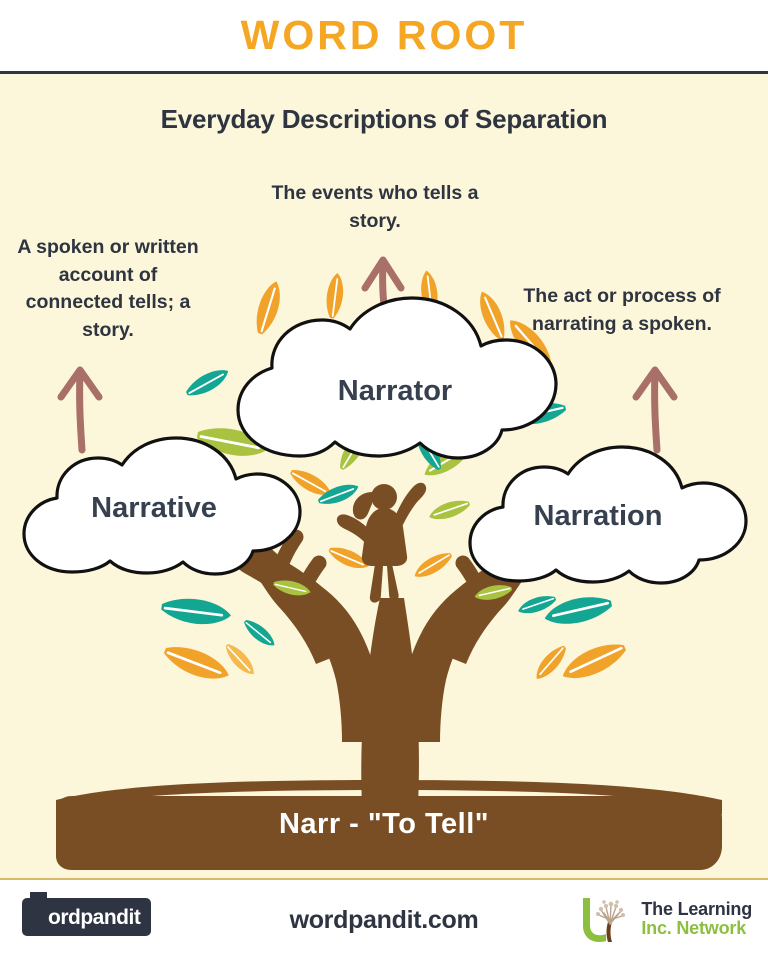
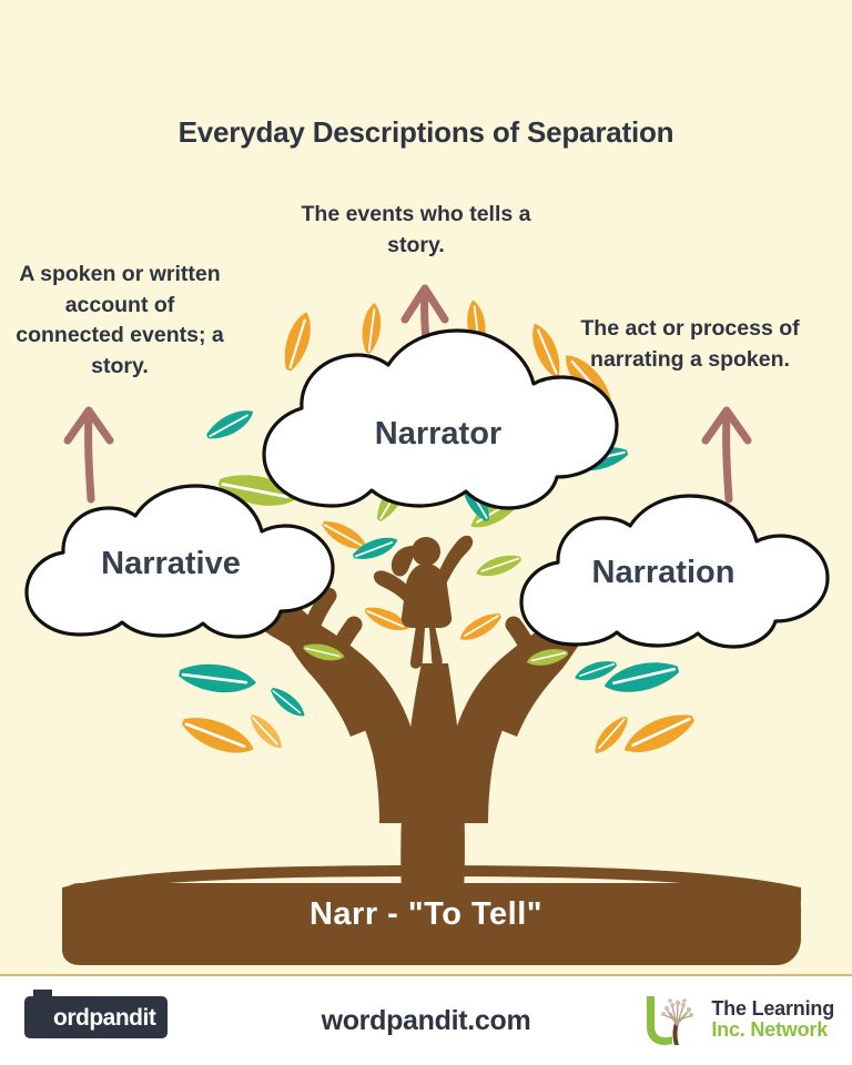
- WORD ROOT
  Everyday Descriptions of Separation
  The events who tells a story.
- A spoken or written account of connected tells; a story.
+ A spoken or written account of connected events; a story.
  The act or process of narrating a spoken.
  Narrator
  Narrative
  Narration
  Narr - "To Tell"
  ordpandit
  wordpandit.com
  The Learning
  Inc. Network
